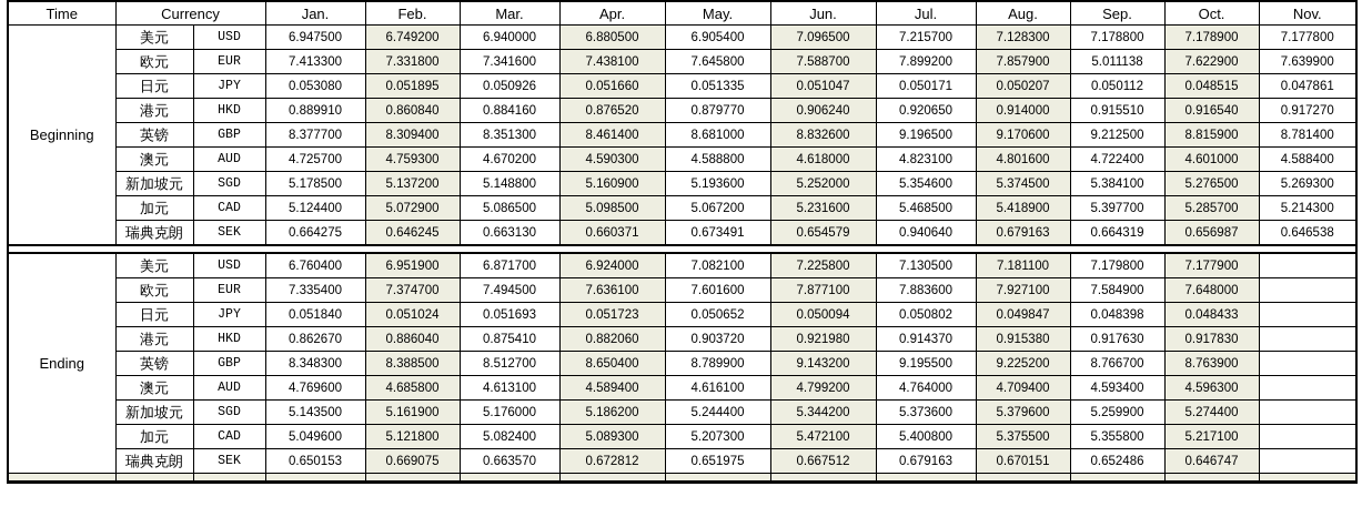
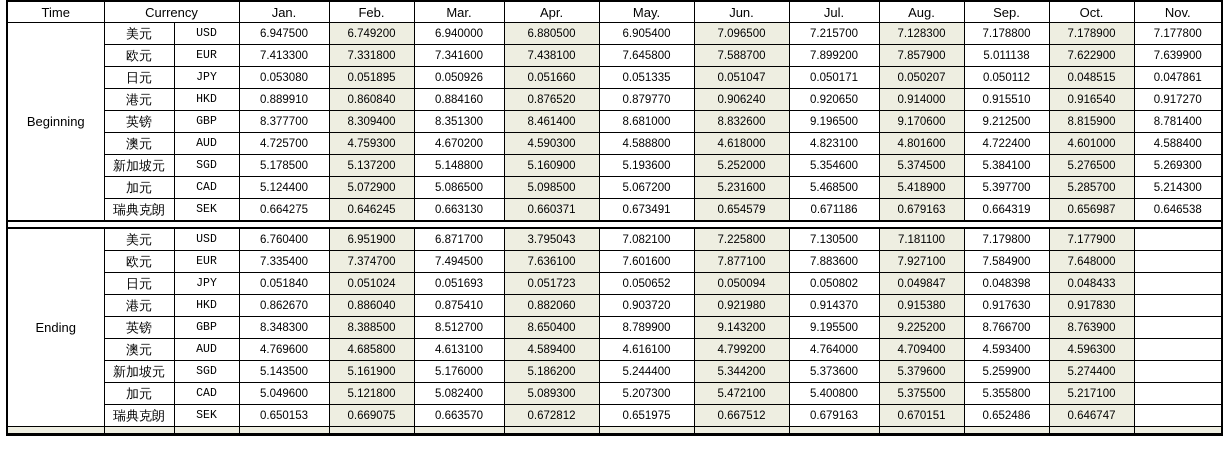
  Time	Currency	Jan.	Feb.	Mar.	Apr.	May.	Jun.	Jul.	Aug.	Sep.	Oct.	Nov.
  Beginning	美元	USD	6.947500	6.749200	6.940000	6.880500	6.905400	7.096500	7.215700	7.128300	7.178800	7.178900	7.177800
  欧元	EUR	7.413300	7.331800	7.341600	7.438100	7.645800	7.588700	7.899200	7.857900	5.011138	7.622900	7.639900
  日元	JPY	0.053080	0.051895	0.050926	0.051660	0.051335	0.051047	0.050171	0.050207	0.050112	0.048515	0.047861
  港元	HKD	0.889910	0.860840	0.884160	0.876520	0.879770	0.906240	0.920650	0.914000	0.915510	0.916540	0.917270
  英镑	GBP	8.377700	8.309400	8.351300	8.461400	8.681000	8.832600	9.196500	9.170600	9.212500	8.815900	8.781400
  澳元	AUD	4.725700	4.759300	4.670200	4.590300	4.588800	4.618000	4.823100	4.801600	4.722400	4.601000	4.588400
  新加坡元	SGD	5.178500	5.137200	5.148800	5.160900	5.193600	5.252000	5.354600	5.374500	5.384100	5.276500	5.269300
  加元	CAD	5.124400	5.072900	5.086500	5.098500	5.067200	5.231600	5.468500	5.418900	5.397700	5.285700	5.214300
- 瑞典克朗	SEK	0.664275	0.646245	0.663130	0.660371	0.673491	0.654579	0.940640	0.679163	0.664319	0.656987	0.646538
+ 瑞典克朗	SEK	0.664275	0.646245	0.663130	0.660371	0.673491	0.654579	0.671186	0.679163	0.664319	0.656987	0.646538
- Ending	美元	USD	6.760400	6.951900	6.871700	6.924000	7.082100	7.225800	7.130500	7.181100	7.179800	7.177900
+ Ending	美元	USD	6.760400	6.951900	6.871700	3.795043	7.082100	7.225800	7.130500	7.181100	7.179800	7.177900
  欧元	EUR	7.335400	7.374700	7.494500	7.636100	7.601600	7.877100	7.883600	7.927100	7.584900	7.648000
  日元	JPY	0.051840	0.051024	0.051693	0.051723	0.050652	0.050094	0.050802	0.049847	0.048398	0.048433
  港元	HKD	0.862670	0.886040	0.875410	0.882060	0.903720	0.921980	0.914370	0.915380	0.917630	0.917830
  英镑	GBP	8.348300	8.388500	8.512700	8.650400	8.789900	9.143200	9.195500	9.225200	8.766700	8.763900
  澳元	AUD	4.769600	4.685800	4.613100	4.589400	4.616100	4.799200	4.764000	4.709400	4.593400	4.596300
  新加坡元	SGD	5.143500	5.161900	5.176000	5.186200	5.244400	5.344200	5.373600	5.379600	5.259900	5.274400
  加元	CAD	5.049600	5.121800	5.082400	5.089300	5.207300	5.472100	5.400800	5.375500	5.355800	5.217100
  瑞典克朗	SEK	0.650153	0.669075	0.663570	0.672812	0.651975	0.667512	0.679163	0.670151	0.652486	0.646747
